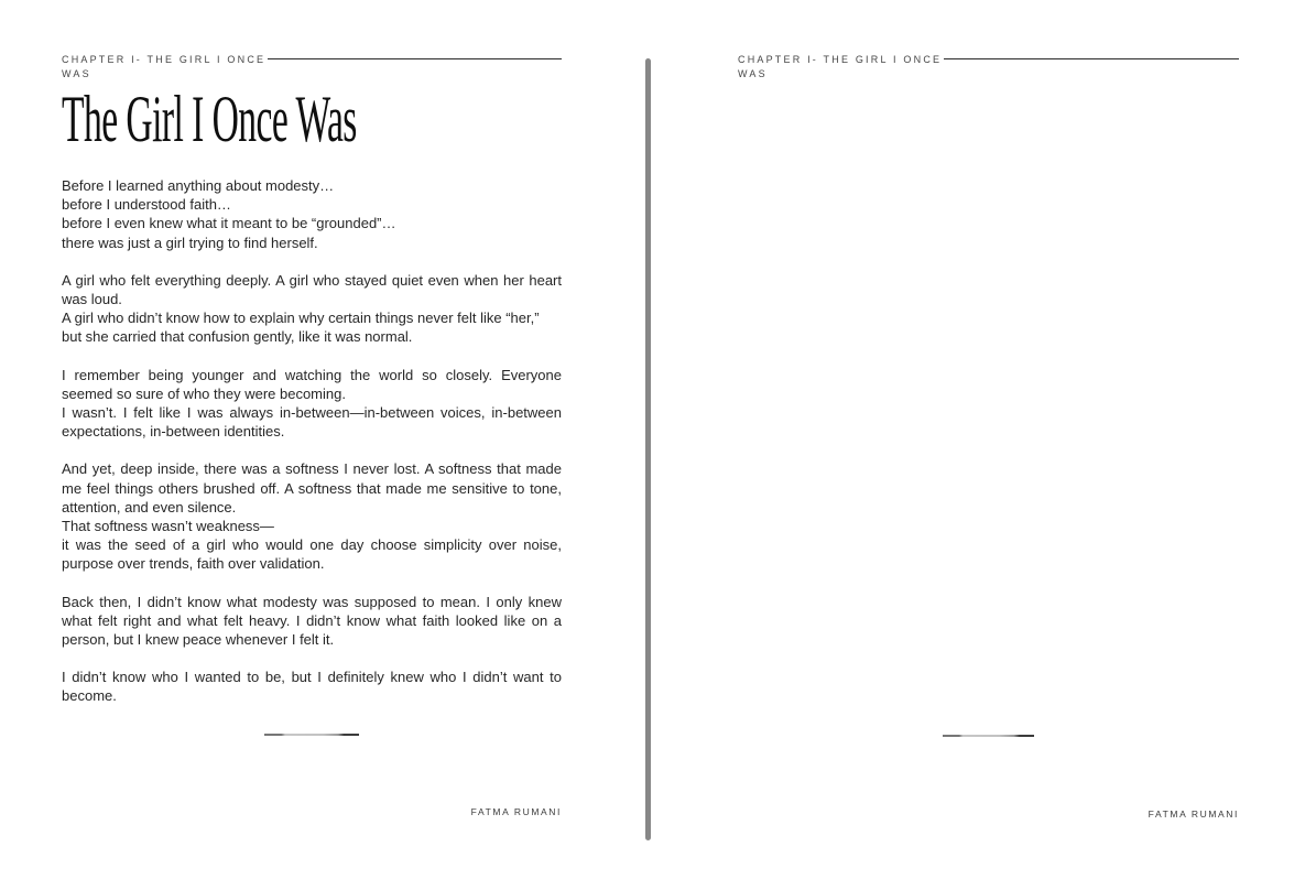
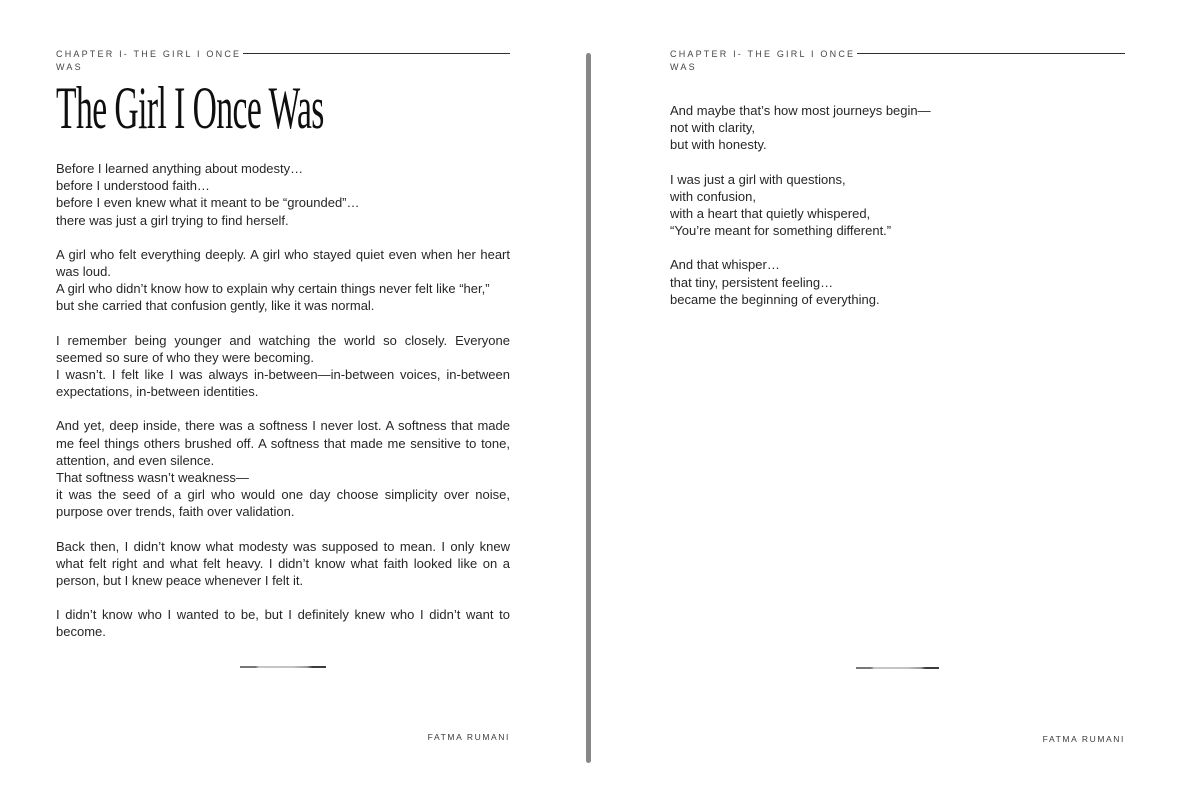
  CHAPTER I- THE GIRL I ONCE
  WAS
  The Girl I Once Was
  Before I learned anything about modesty…
  before I understood faith…
  before I even knew what it meant to be “grounded”…
  there was just a girl trying to find herself.
  A girl who felt everything deeply. A girl who stayed quiet even when her heart was loud.
  A girl who didn’t know how to explain why certain things never felt like “her,”
  but she carried that confusion gently, like it was normal.
  I remember being younger and watching the world so closely. Everyone seemed so sure of who they were becoming.
  I wasn’t. I felt like I was always in-between—in-between voices, in-between expectations, in-between identities.
  And yet, deep inside, there was a softness I never lost. A softness that made me feel things others brushed off. A softness that made me sensitive to tone, attention, and even silence.
  That softness wasn’t weakness—
  it was the seed of a girl who would one day choose simplicity over noise, purpose over trends, faith over validation.
  Back then, I didn’t know what modesty was supposed to mean. I only knew what felt right and what felt heavy. I didn’t know what faith looked like on a person, but I knew peace whenever I felt it.
  I didn’t know who I wanted to be, but I definitely knew who I didn’t want to become.
  FATMA RUMANI
  CHAPTER I- THE GIRL I ONCE
  WAS
+ And maybe that’s how most journeys begin—
+ not with clarity,
+ but with honesty.
+ I was just a girl with questions,
+ with confusion,
+ with a heart that quietly whispered,
+ “You’re meant for something different.”
+ And that whisper…
+ that tiny, persistent feeling…
+ became the beginning of everything.
  FATMA RUMANI
